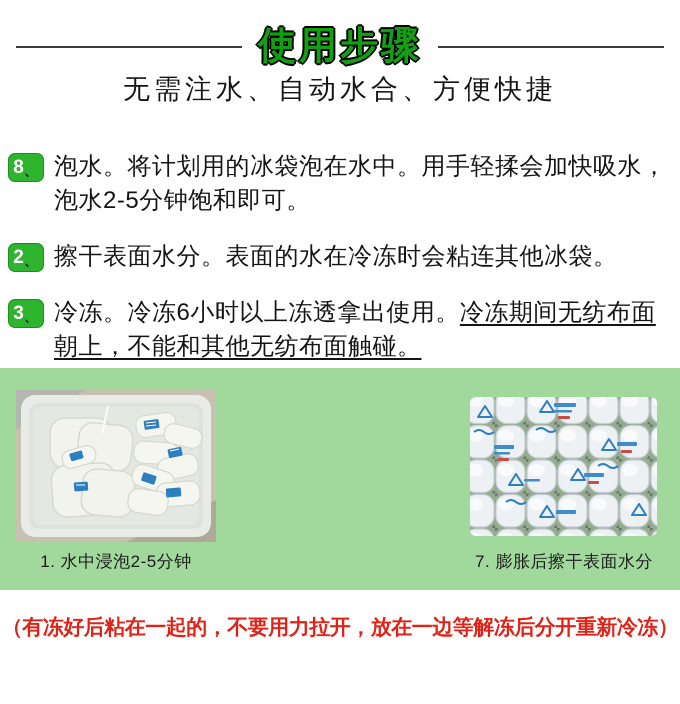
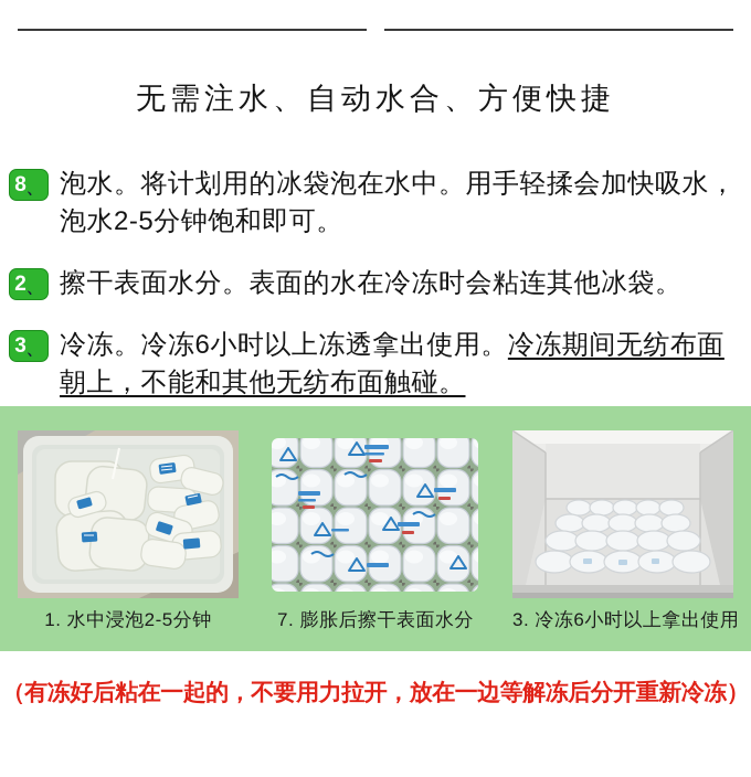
- 使用步骤
  无需注水、自动水合、方便快捷
  8
  、
  泡水。将计划用的冰袋泡在水中。用手轻揉会加快吸水，泡水2-5分钟饱和即可。
  2
  、
  擦干表面水分。表面的水在冷冻时会粘连其他冰袋。
  3
  、
  冷冻。冷冻6小时以上冻透拿出使用。冷冻期间无纺布面朝上，不能和其他无纺布面触碰。
  1. 水中浸泡2-5分钟
  7. 膨胀后擦干表面水分
+ 3. 冷冻6小时以上拿出使用
  （有冻好后粘在一起的，不要用力拉开，放在一边等解冻后分开重新冷冻）
